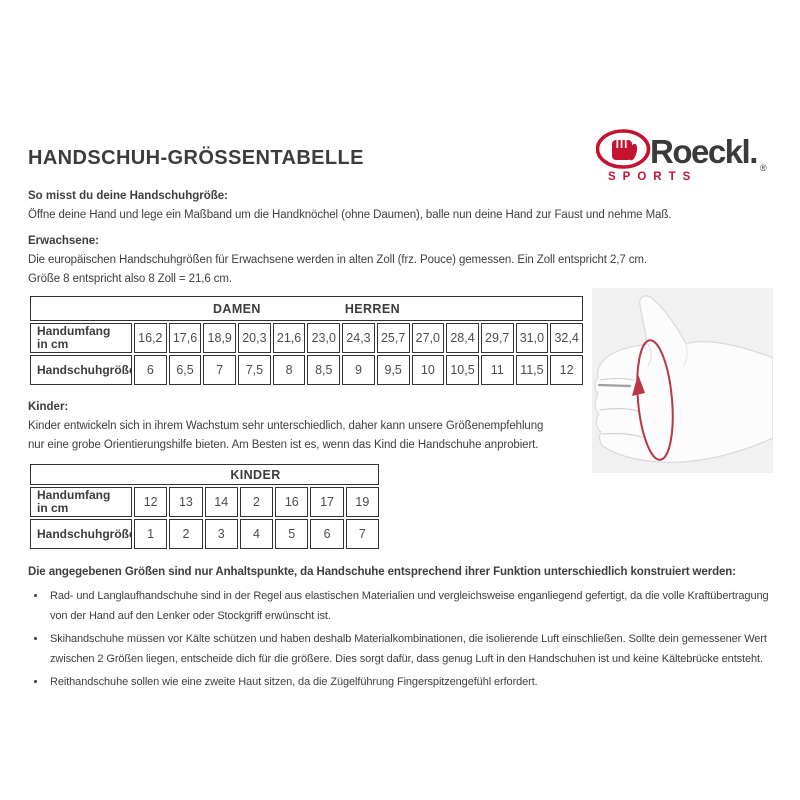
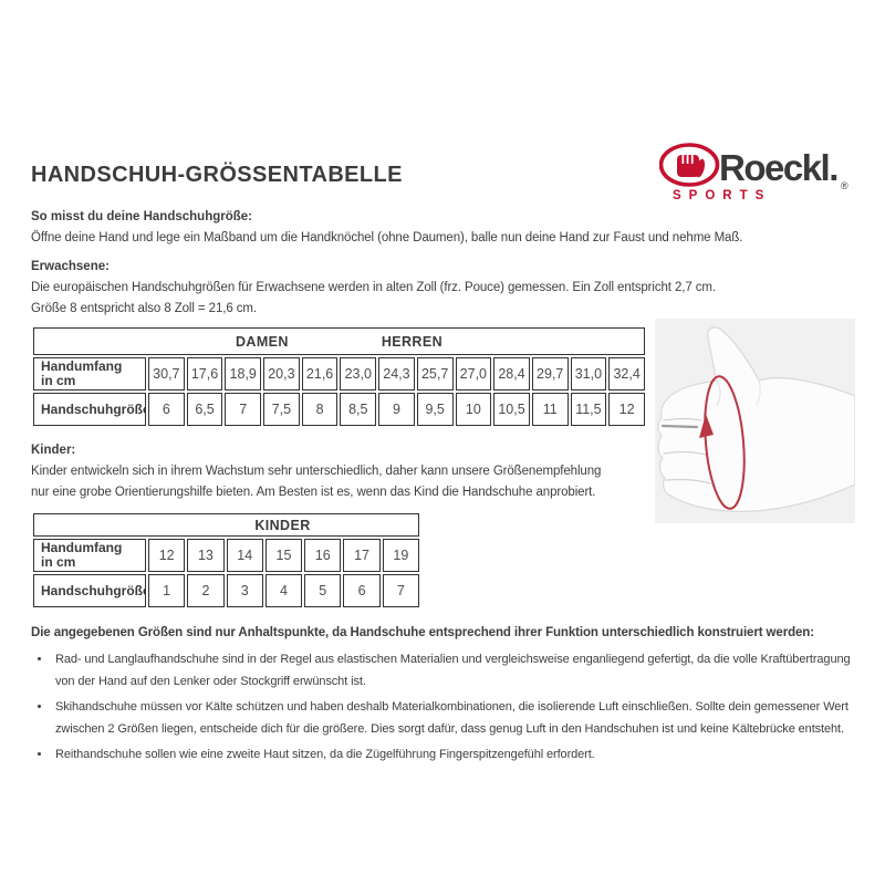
  Roeckl.
  ®
  SPORTS
  HANDSCHUH-GRÖSSENTABELLE
  So misst du deine Handschuhgröße:
  Öffne deine Hand und lege ein Maßband um die Handknöchel (ohne Daumen), balle nun deine Hand zur Faust und nehme Maß.
  Erwachsene:
  Die europäischen Handschuhgrößen für Erwachsene werden in alten Zoll (frz. Pouce) gemessen. Ein Zoll entspricht 2,7 cm.
  Größe 8 entspricht also 8 Zoll = 21,6 cm.
  DAMEN HERREN
- Handumfang in cm	16,2	17,6	18,9	20,3	21,6	23,0	24,3	25,7	27,0	28,4	29,7	31,0	32,4
+ Handumfang in cm	30,7	17,6	18,9	20,3	21,6	23,0	24,3	25,7	27,0	28,4	29,7	31,0	32,4
  Handschuhgröß	6	6,5	7	7,5	8	8,5	9	9,5	10	10,5	11	11,5	12
  Kinder:
  Kinder entwickeln sich in ihrem Wachstum sehr unterschiedlich, daher kann unsere Größenempfehlung
  nur eine grobe Orientierungshilfe bieten. Am Besten ist es, wenn das Kind die Handschuhe anprobiert.
  KINDER
- Handumfang in cm	12	13	14	2	16	17	19
+ Handumfang in cm	12	13	14	15	16	17	19
  Handschuhgröß	1	2	3	4	5	6	7
  Die angegebenen Größen sind nur Anhaltspunkte, da Handschuhe entsprechend ihrer Funktion unterschiedlich konstruiert werden:
  Rad- und Langlaufhandschuhe sind in der Regel aus elastischen Materialien und vergleichsweise enganliegend gefertigt, da die volle Kraftübertragung von der Hand auf den Lenker oder Stockgriff erwünscht ist.
  Skihandschuhe müssen vor Kälte schützen und haben deshalb Materialkombinationen, die isolierende Luft einschließen. Sollte dein gemessener Wert zwischen 2 Größen liegen, entscheide dich für die größere. Dies sorgt dafür, dass genug Luft in den Handschuhen ist und keine Kältebrücke entsteht.
  Reithandschuhe sollen wie eine zweite Haut sitzen, da die Zügelführung Fingerspitzengefühl erfordert.
